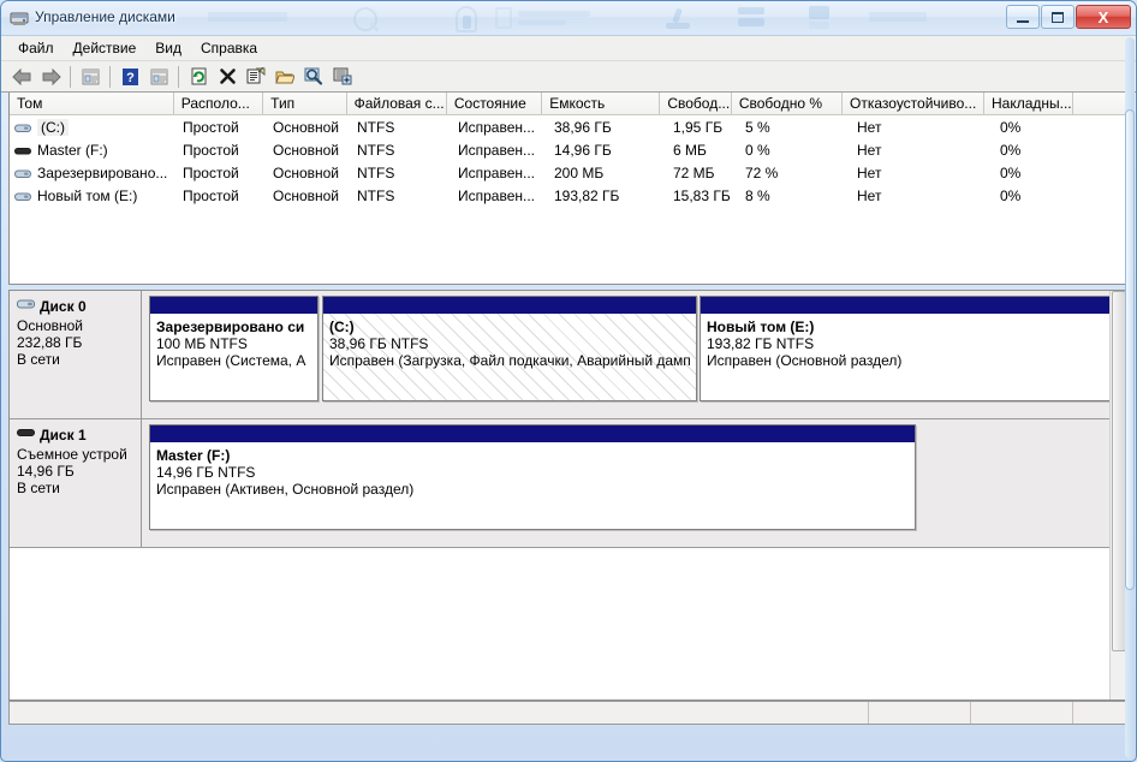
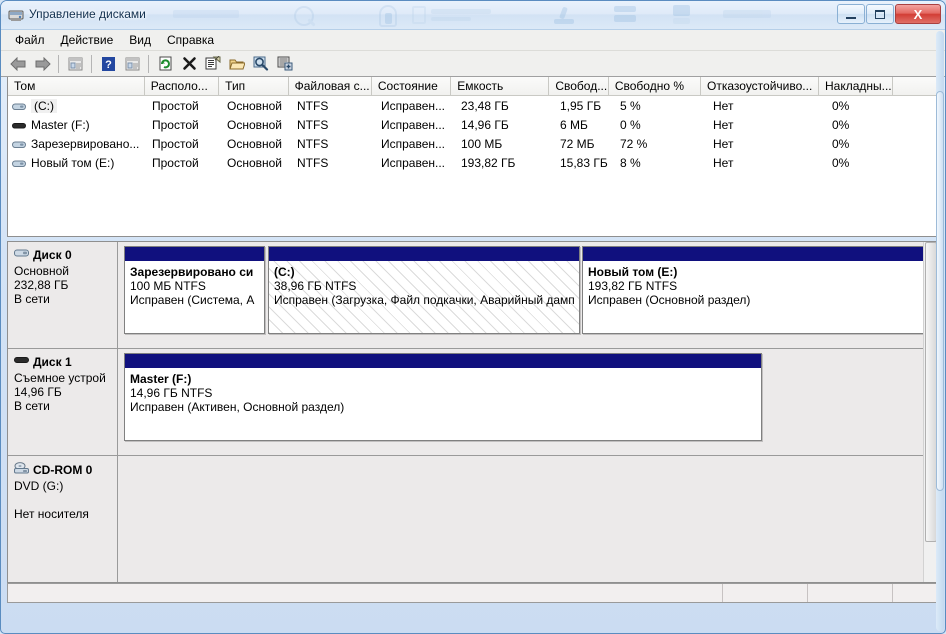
  Управление дисками
  X
  Файл
  Действие
  Вид
  Справка
  ?
  Том
  Располо...
  Тип
  Файловая с...
  Состояние
  Емкость
  Свобод...
  Свободно %
  Отказоустойчиво...
  Накладны...
  (C:)
  Простой
  Основной
  NTFS
  Исправен...
- 38,96 ГБ
+ 23,48 ГБ
  1,95 ГБ
  5 %
  Нет
  0%
  Master (F:)
  Простой
  Основной
  NTFS
  Исправен...
  14,96 ГБ
  6 МБ
  0 %
  Нет
  0%
  Зарезервировано...
  Простой
  Основной
  NTFS
  Исправен...
- 200 МБ
+ 100 МБ
  72 МБ
  72 %
  Нет
  0%
  Новый том (E:)
  Простой
  Основной
  NTFS
  Исправен...
  193,82 ГБ
  15,83 ГБ
  8 %
  Нет
  0%
  Диск 0
  Основной
  232,88 ГБ
  В сети
  Зарезервировано си
  100 МБ NTFS
  Исправен (Система, А
  (C:)
  38,96 ГБ NTFS
  Исправен (Загрузка, Файл подкачки, Аварийный дамп
  Новый том (E:)
  193,82 ГБ NTFS
  Исправен (Основной раздел)
  Диск 1
  Съемное устрой
  14,96 ГБ
  В сети
  Master (F:)
  14,96 ГБ NTFS
  Исправен (Активен, Основной раздел)
+ CD-ROM 0
+ DVD (G:)
+ Нет носителя
